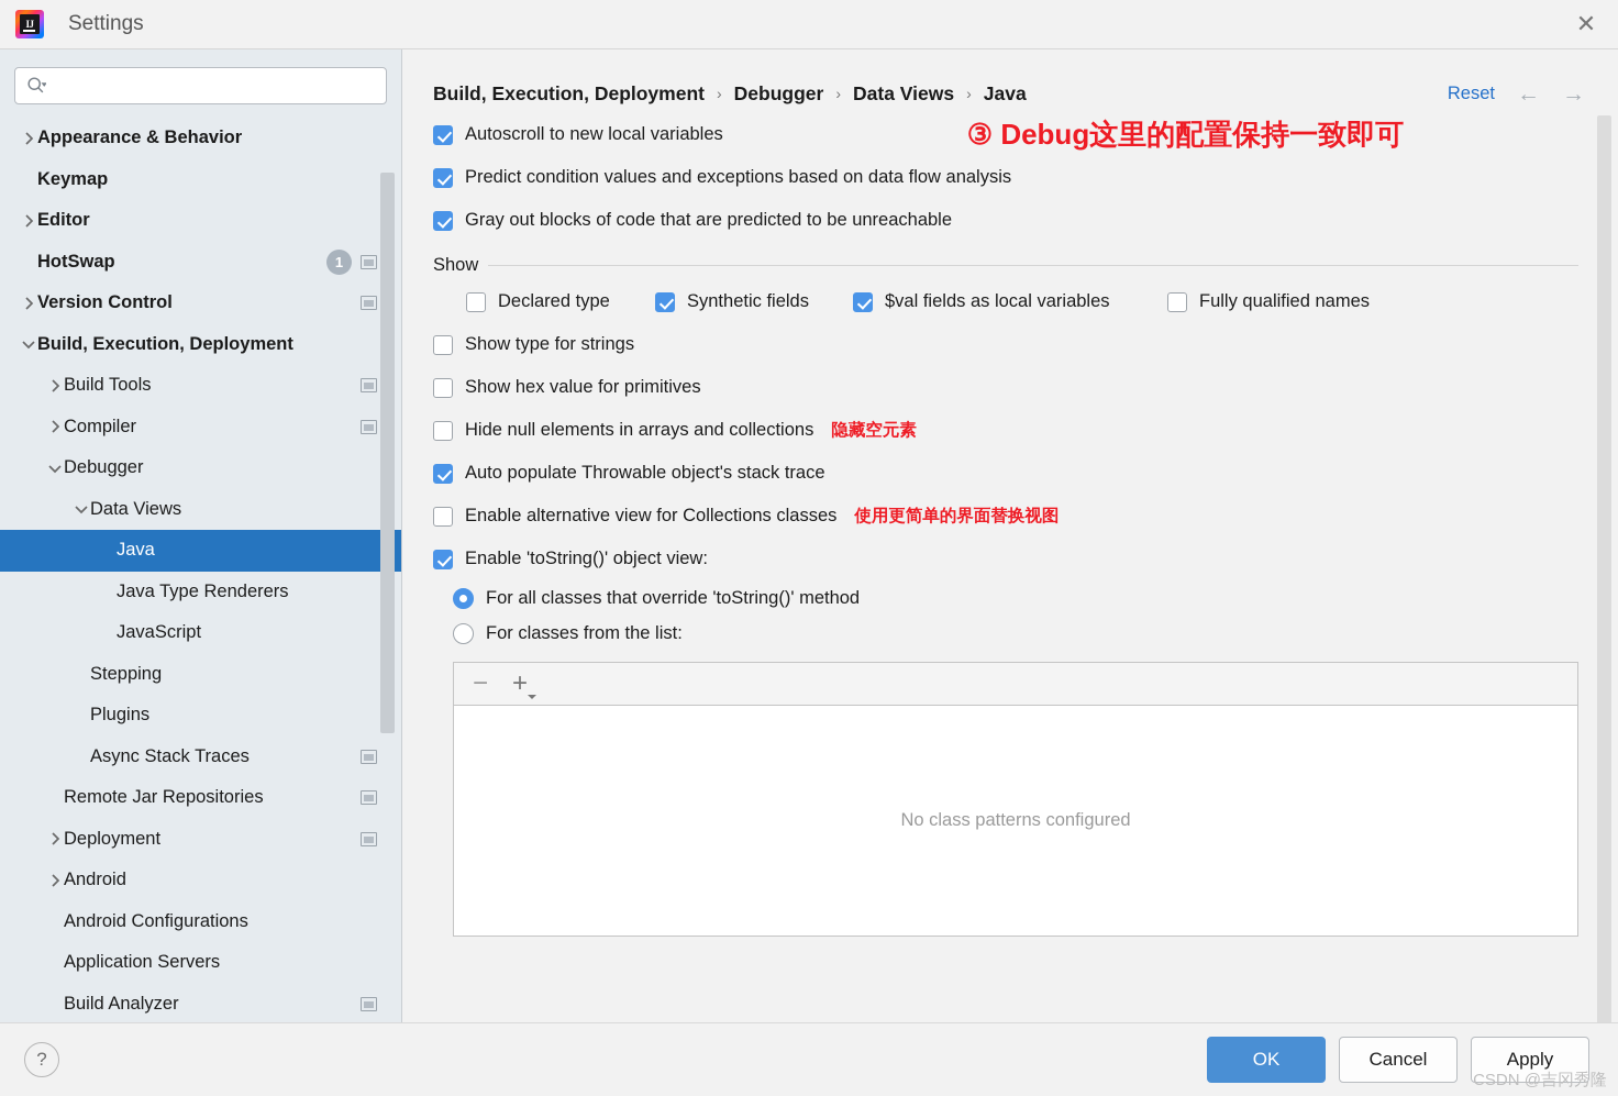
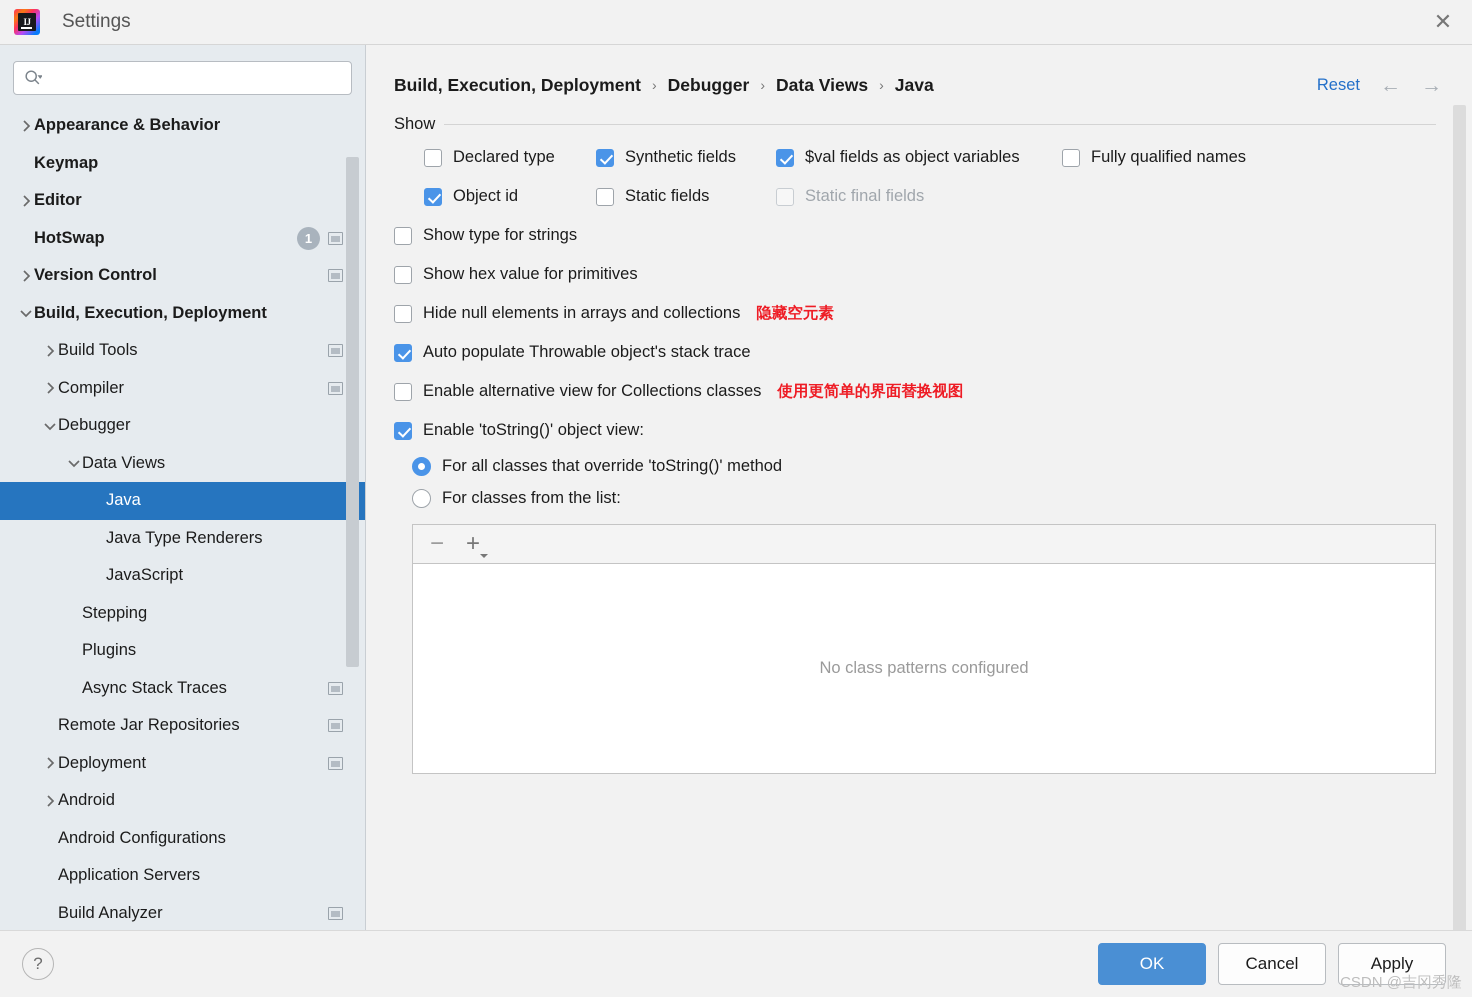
  IJ
  Settings
  ✕
  Appearance & Behavior
  Keymap
  Editor
  HotSwap
  1
  Version Control
  Build, Execution, Deployment
  Build Tools
  Compiler
  Debugger
  Data Views
  Java
  Java Type Renderers
  JavaScript
  Stepping
  Plugins
  Async Stack Traces
  Remote Jar Repositories
  Deployment
  Android
  Android Configurations
  Application Servers
  Build Analyzer
  Build, Execution, Deployment
  ›
  Debugger
  ›
  Data Views
  ›
  Java
  Reset
  ←
  →
- Autoscroll to new local variables
- ③ Debug这里的配置保持一致即可
- Predict condition values and exceptions based on data flow analysis
- Gray out blocks of code that are predicted to be unreachable
  Show
  Declared type
  Synthetic fields
- $val fields as local variables
+ $val fields as object variables
  Fully qualified names
+ Object id
+ Static fields
+ Static final fields
  Show type for strings
  Show hex value for primitives
  Hide null elements in arrays and collections
  隐藏空元素
  Auto populate Throwable object's stack trace
  Enable alternative view for Collections classes
  使用更简单的界面替换视图
  Enable 'toString()' object view:
  For all classes that override 'toString()' method
  For classes from the list:
  −
  +
  No class patterns configured
  ?
  OK
  Cancel
  Apply
  CSDN @吉冈秀隆
